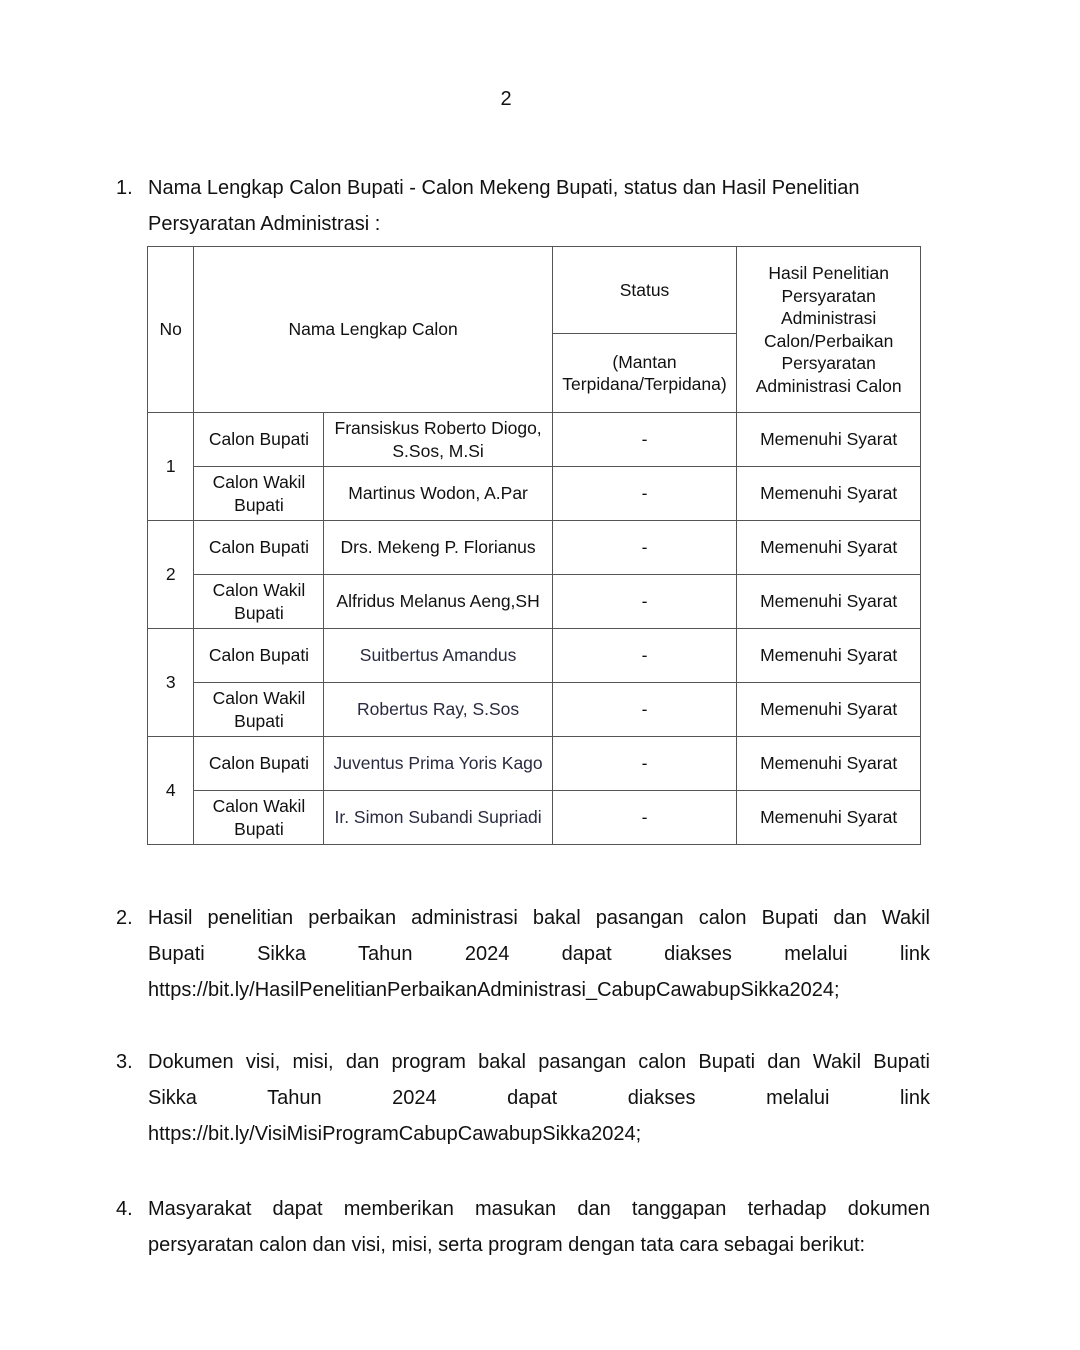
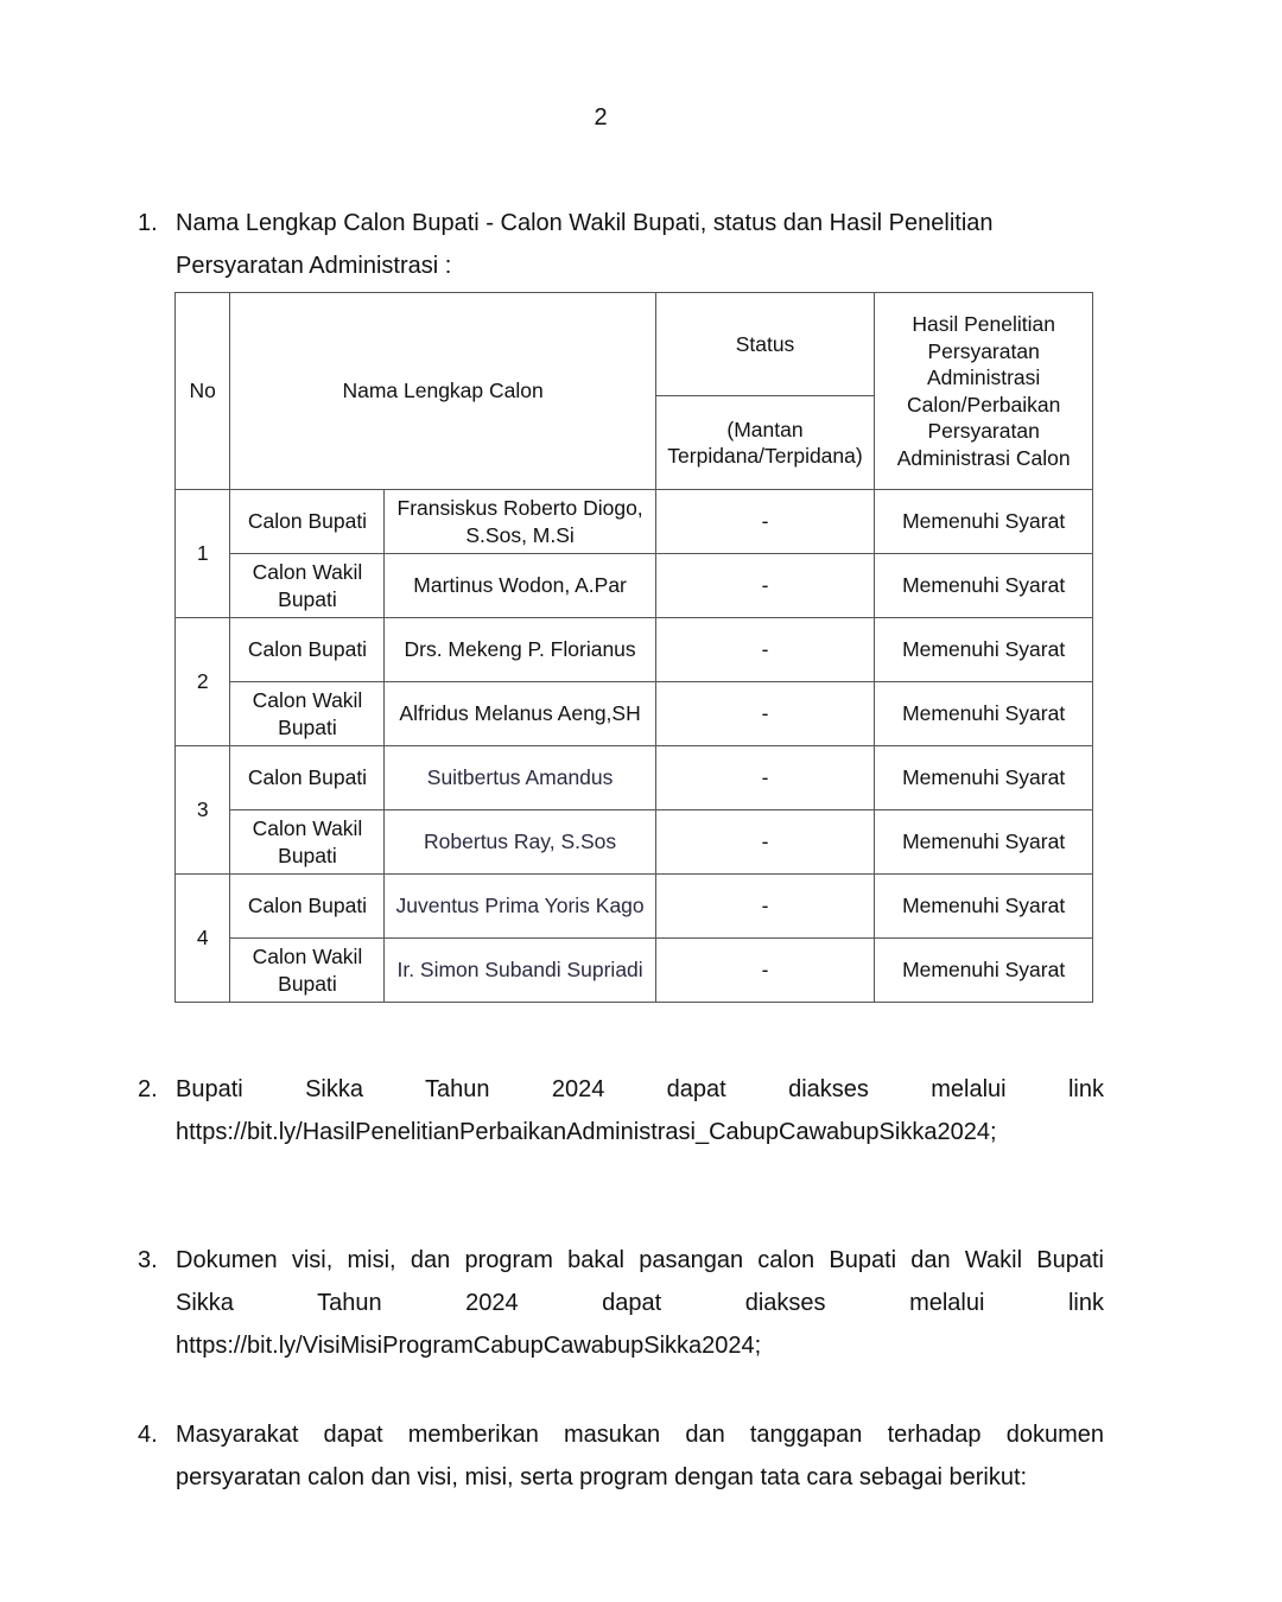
  2
  1.
- Nama Lengkap Calon Bupati - Calon Mekeng Bupati, status dan Hasil Penelitian
+ Nama Lengkap Calon Bupati - Calon Wakil Bupati, status dan Hasil Penelitian
  Persyaratan Administrasi :
  No	Nama Lengkap Calon	Status	Hasil Penelitian Persyaratan Administrasi Calon/Perbaikan Persyaratan Administrasi Calon
  (Mantan Terpidana/Terpidana)
  1	Calon Bupati	Fransiskus Roberto Diogo,S.Sos, M.Si	-	Memenuhi Syarat
  Calon WakilBupati	Martinus Wodon, A.Par	-	Memenuhi Syarat
  2	Calon Bupati	Drs. Mekeng P. Florianus	-	Memenuhi Syarat
  Calon WakilBupati	Alfridus Melanus Aeng,SH	-	Memenuhi Syarat
  3	Calon Bupati	Suitbertus Amandus	-	Memenuhi Syarat
  Calon WakilBupati	Robertus Ray, S.Sos	-	Memenuhi Syarat
  4	Calon Bupati	Juventus Prima Yoris Kago	-	Memenuhi Syarat
  Calon WakilBupati	Ir. Simon Subandi Supriadi	-	Memenuhi Syarat
  2.
- Hasil penelitian perbaikan administrasi bakal pasangan calon Bupati dan Wakil
  Bupati Sikka Tahun 2024 dapat diakses melalui link
  https://bit.ly/HasilPenelitianPerbaikanAdministrasi_CabupCawabupSikka2024;
  3.
  Dokumen visi, misi, dan program bakal pasangan calon Bupati dan Wakil Bupati
  Sikka Tahun 2024 dapat diakses melalui link
  https://bit.ly/VisiMisiProgramCabupCawabupSikka2024;
  4.
  Masyarakat dapat memberikan masukan dan tanggapan terhadap dokumen
  persyaratan calon dan visi, misi, serta program dengan tata cara sebagai berikut:
